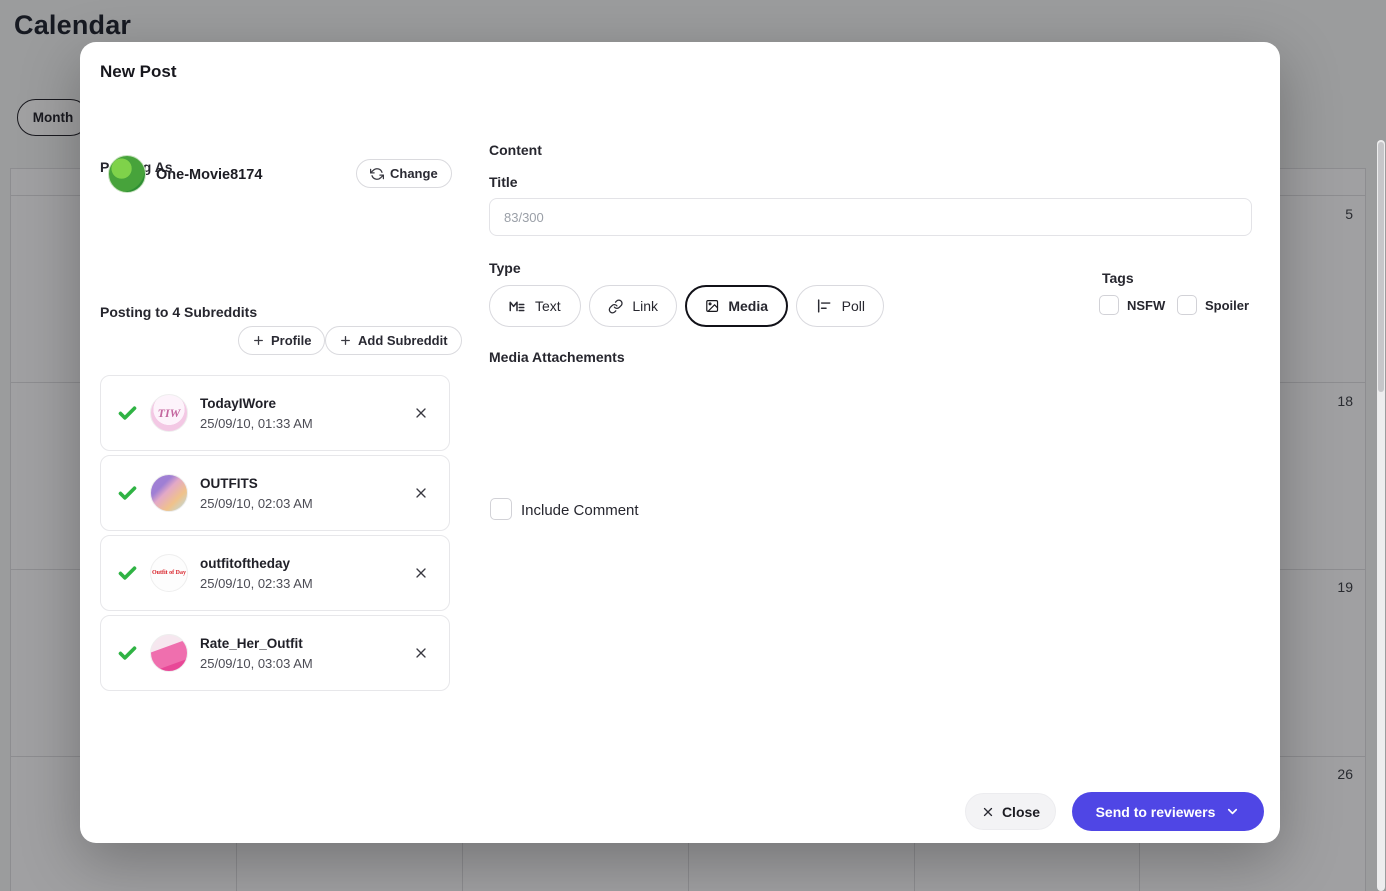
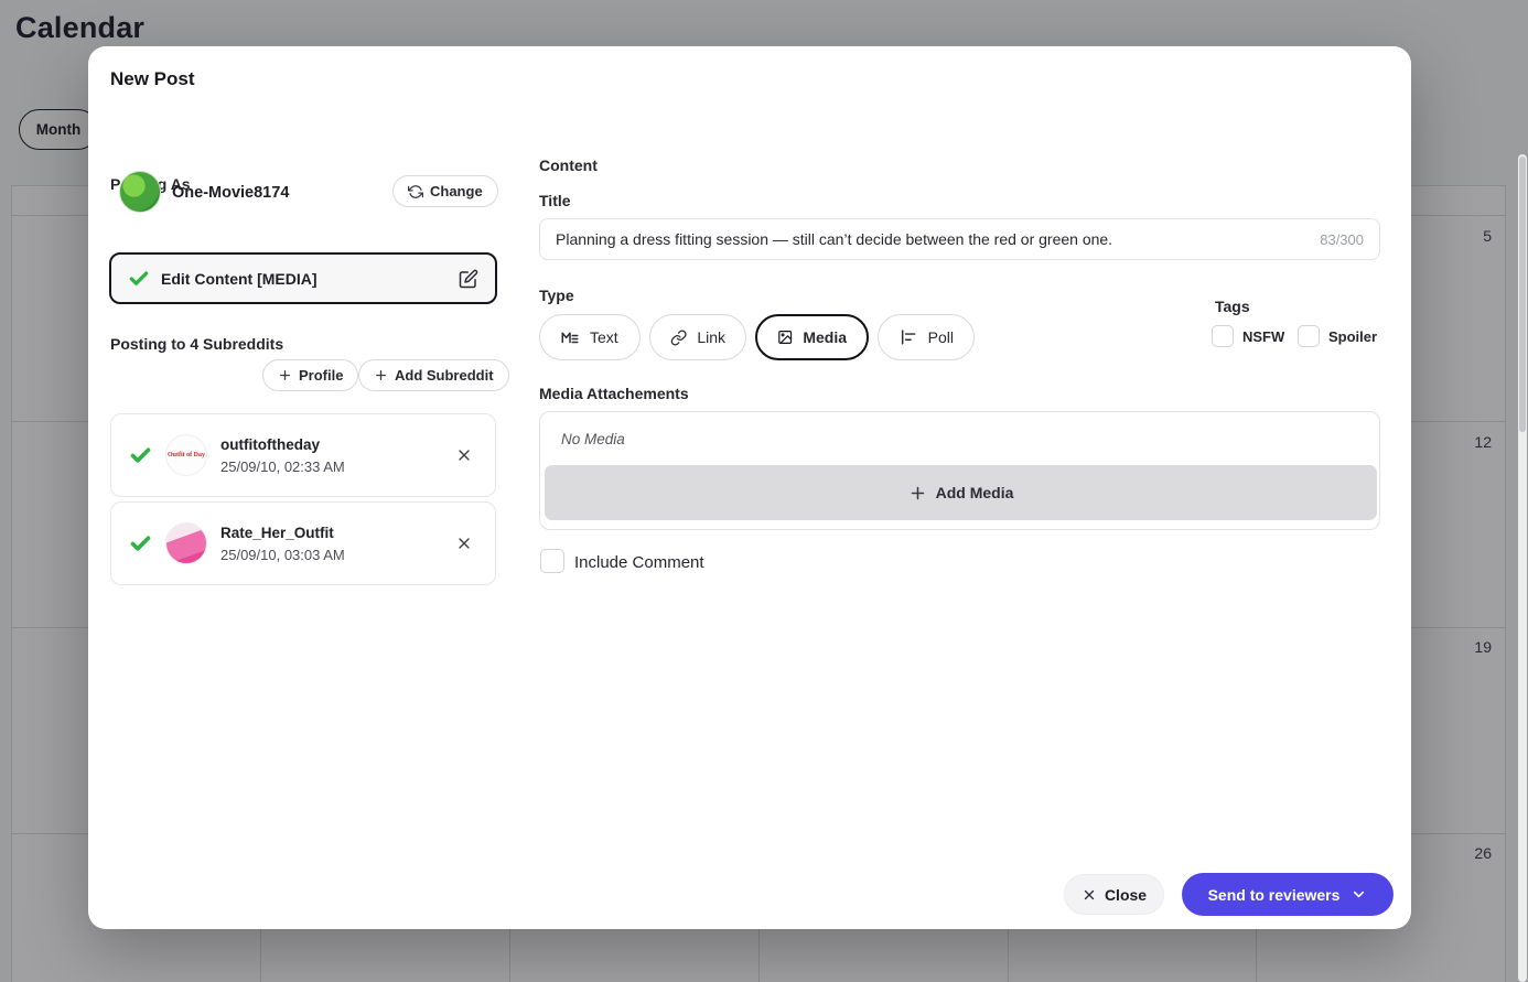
  Calendar
  Month
  5
- 18
+ 12
  19
  26
  New Post
  One-Movie8174
  Change
+ Edit Content [MEDIA]
  Posting to 4 Subreddits
  Profile
  Add Subreddit
- TIW
- TodayIWore
- 25/09/10, 01:33 AM
- OUTFITS
- 25/09/10, 02:03 AM
  outfitoftheday
  25/09/10, 02:33 AM
  Rate_Her_Outfit
  25/09/10, 03:03 AM
  Content
  Title
+ Planning a dress fitting session — still can’t decide between the red or green one.
  83/300
  Type
  Text
  Link
  Media
  Poll
  Tags
  NSFW
  Spoiler
  Media Attachements
+ No Media
+ Add Media
  Include Comment
  Close
  Send to reviewers
